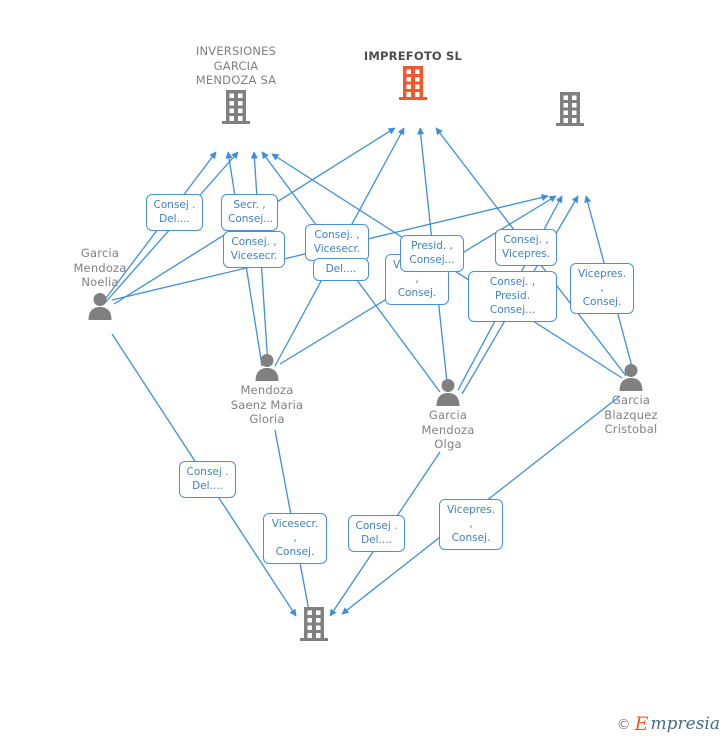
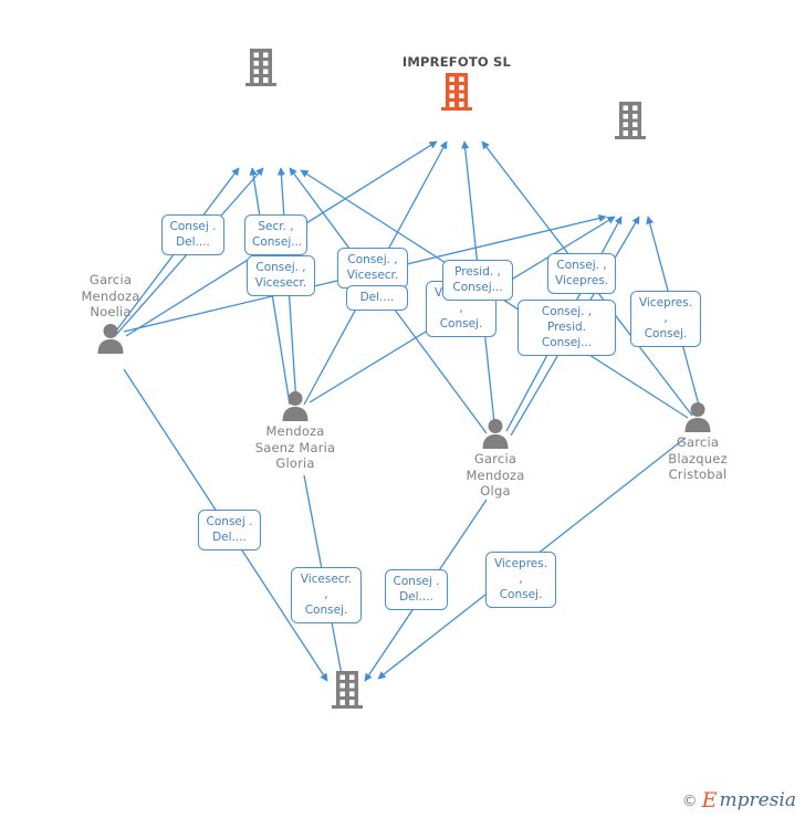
  Consej .
  Del....
  Secr. ,
  Consej...
  Consej. ,
  Vicesecr.
  Consej. ,
  Vicesecr.
  Del....
  Consej.
  Presid. ,
  Consej...
  Consej. ,
  Vicepres.
  Consej. ,
  Presid. Consej...
  Vicepres. ,
  Consej.
  Consej .
  Del....
  Vicesecr. ,
  Consej.
  Consej .
  Del....
  Vicepres. ,
  Consej.
- INVERSIONES
- GARCIA
- MENDOZA SA
  IMPREFOTO SL
  Garcia
  Mendoza
  Noelia
  Mendoza
  Saenz Maria
  Gloria
  Garcia
  Mendoza
  Olga
  Garcia
  Blazquez
  Cristobal
  ©
  E
  mpresia
